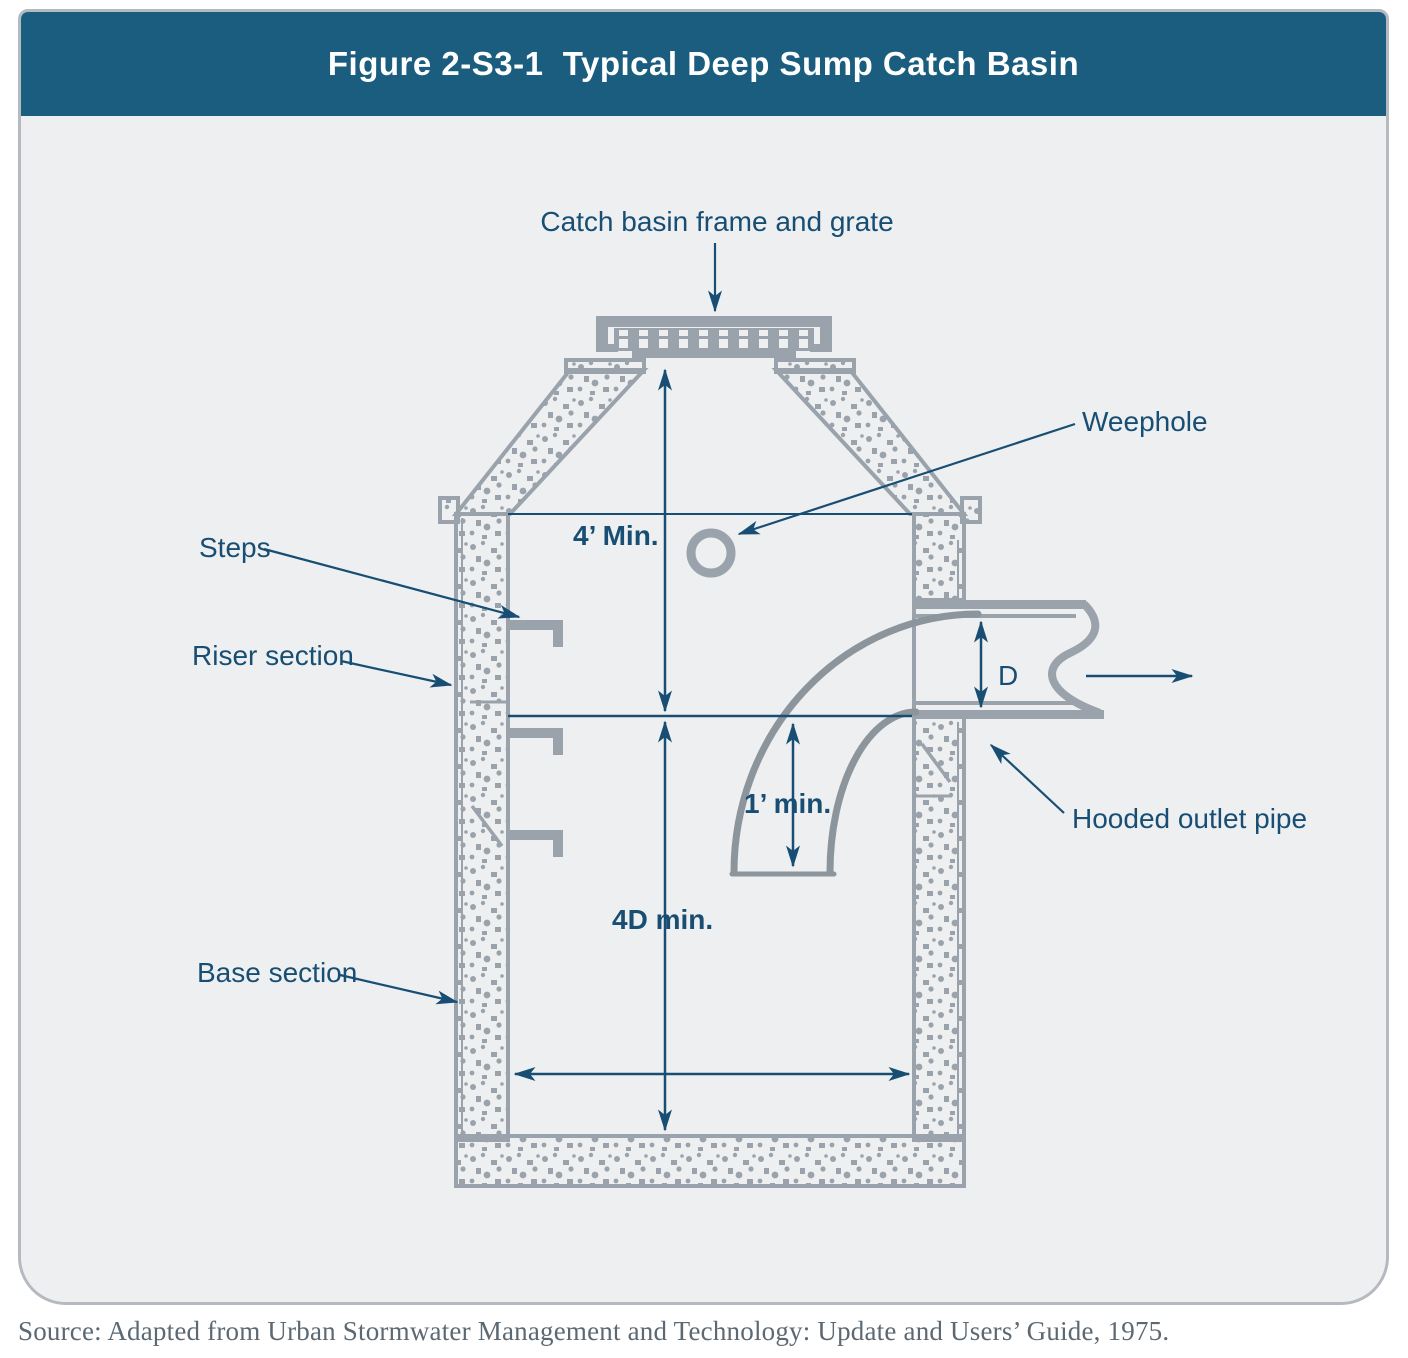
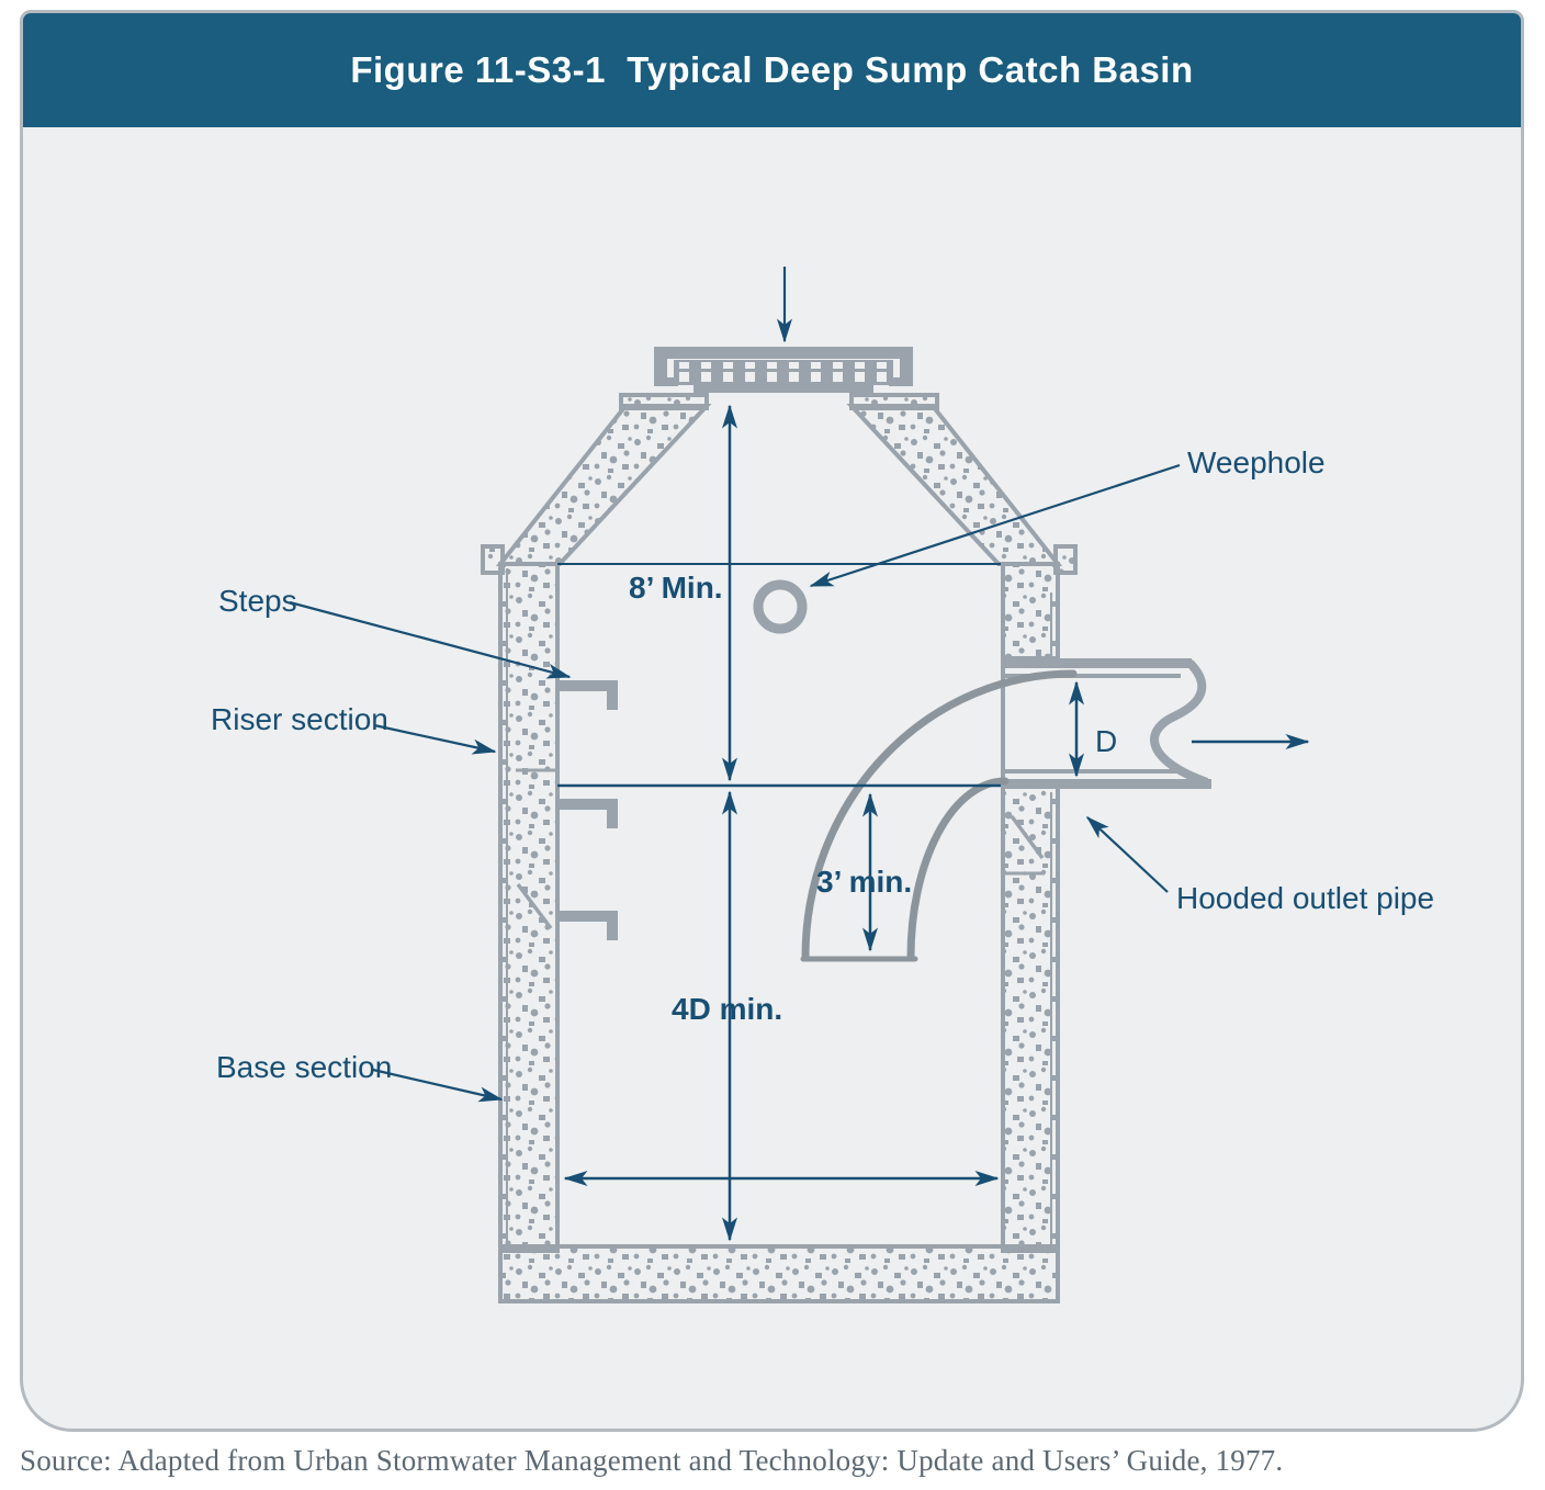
- Figure 2-S3-1 Typical Deep Sump Catch Basin
+ Figure 11-S3-1 Typical Deep Sump Catch Basin
- Catch basin frame and grate
  Weephole
  Steps
  Riser section
  Base section
  Hooded outlet pipe
- 4’ Min.
+ 8’ Min.
  4D min.
- 1’ min.
+ 3’ min.
  D
- Source: Adapted from Urban Stormwater Management and Technology: Update and Users’ Guide, 1975.
+ Source: Adapted from Urban Stormwater Management and Technology: Update and Users’ Guide, 1977.
